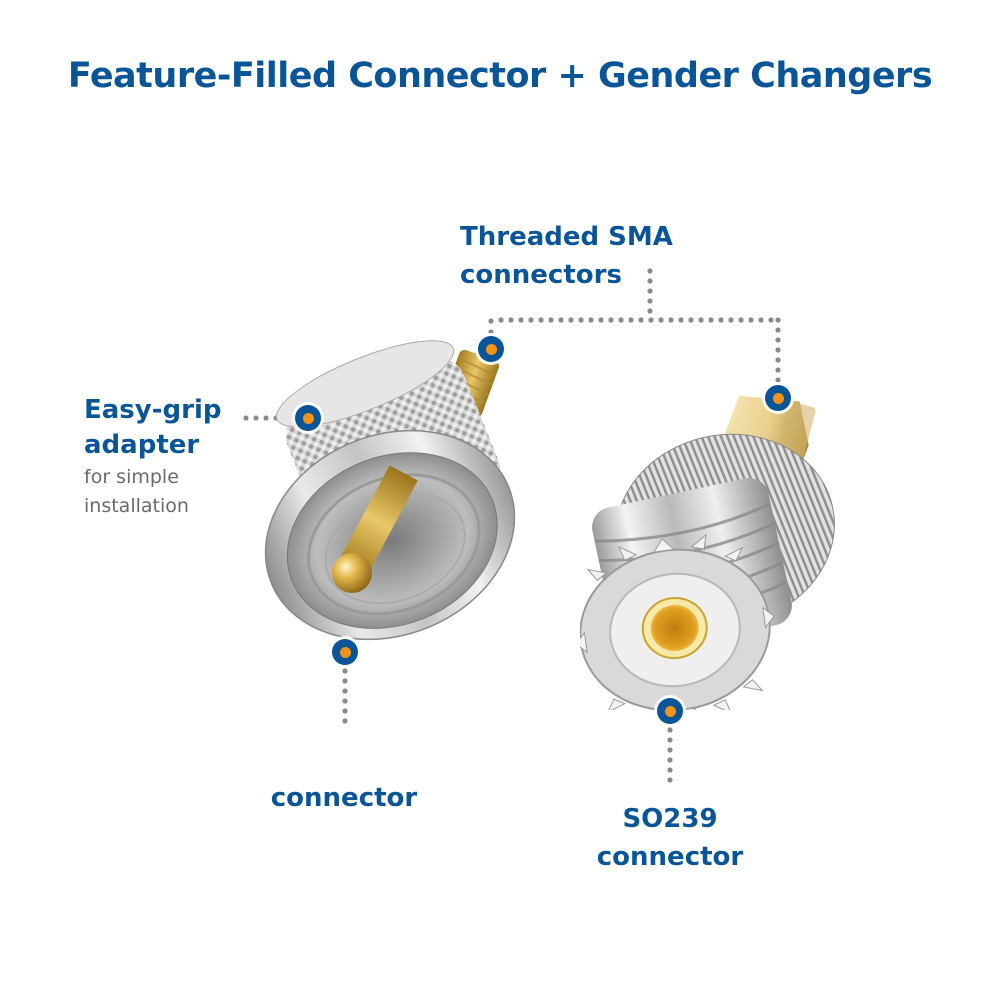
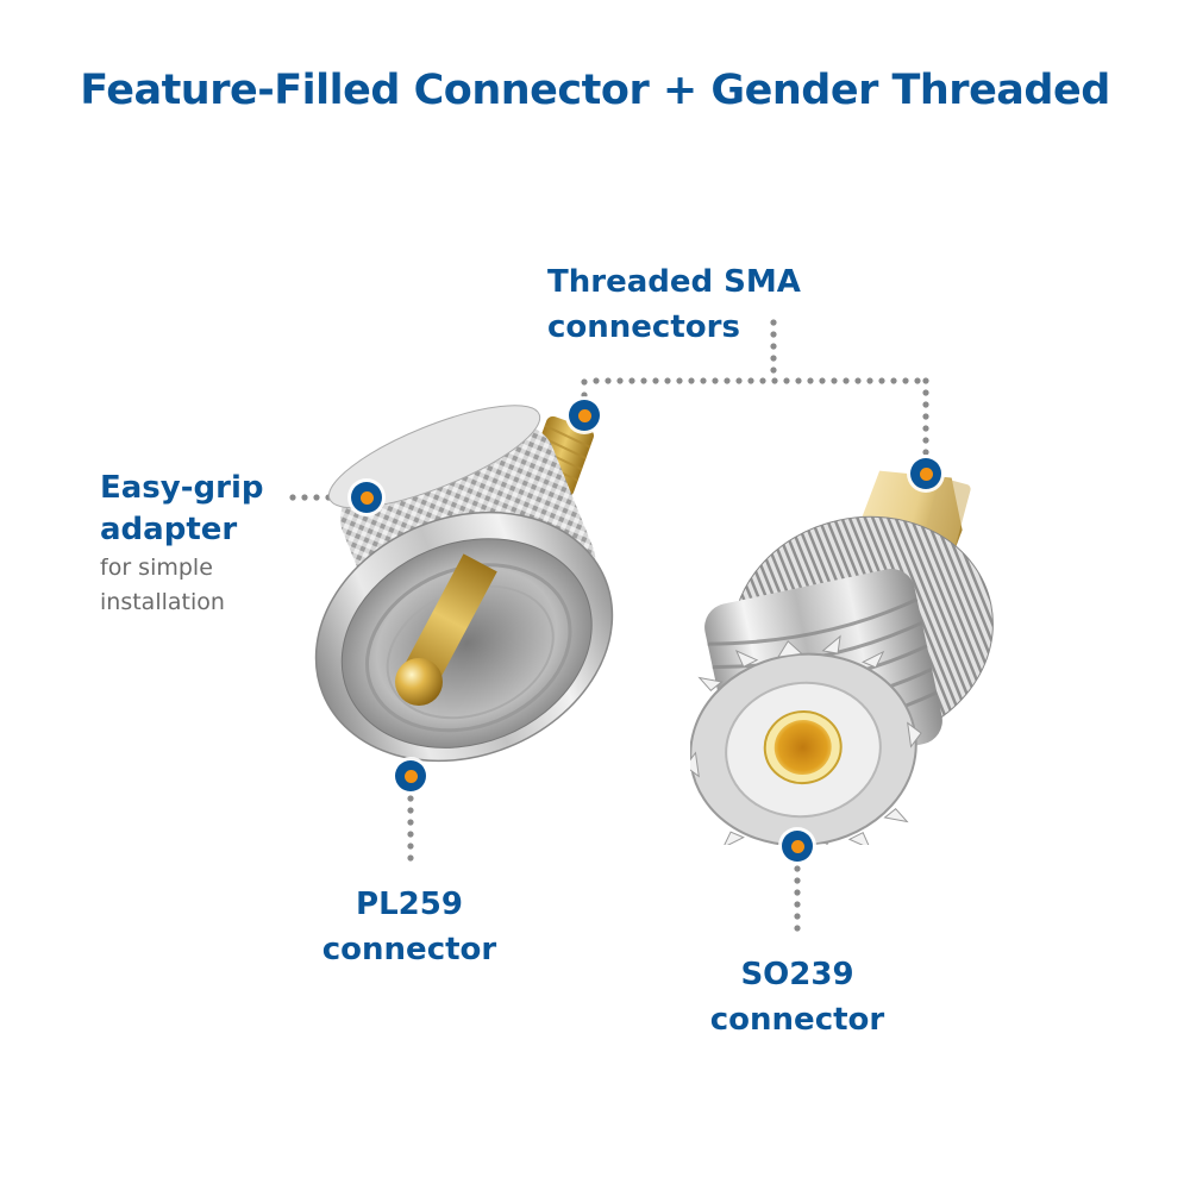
- Feature-Filled Connector + Gender Changers
+ Feature-Filled Connector + Gender Threaded
  Threaded SMA connectors
  Easy-grip
  adapter
  for simple
  installation
+ PL259
  connector
  SO239
  connector
